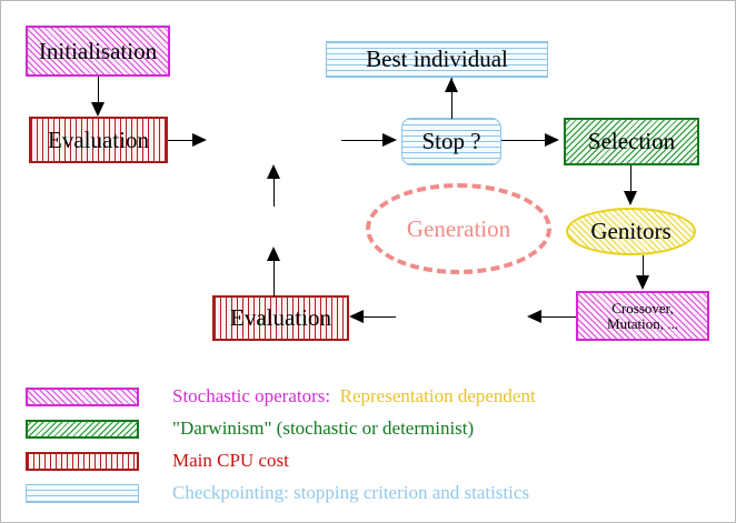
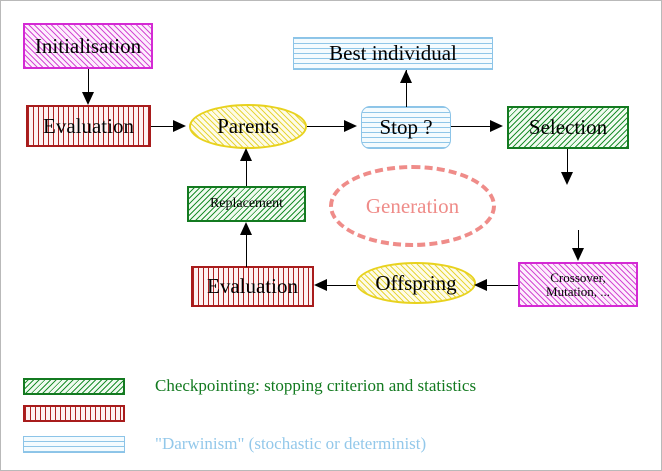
  Initialisation
  Evaluation
+ Parents
  Best individual
  Stop ?
  Selection
- Genitors
  Crossover,
  Mutation, ...
+ Offspring
  Evaluation
+ Replacement
  Generation
- Stochastic operators: Representation dependent
- "Darwinism" (stochastic or determinist)
+ Checkpointing: stopping criterion and statistics
- Main CPU cost
- Checkpointing: stopping criterion and statistics
+ "Darwinism" (stochastic or determinist)
